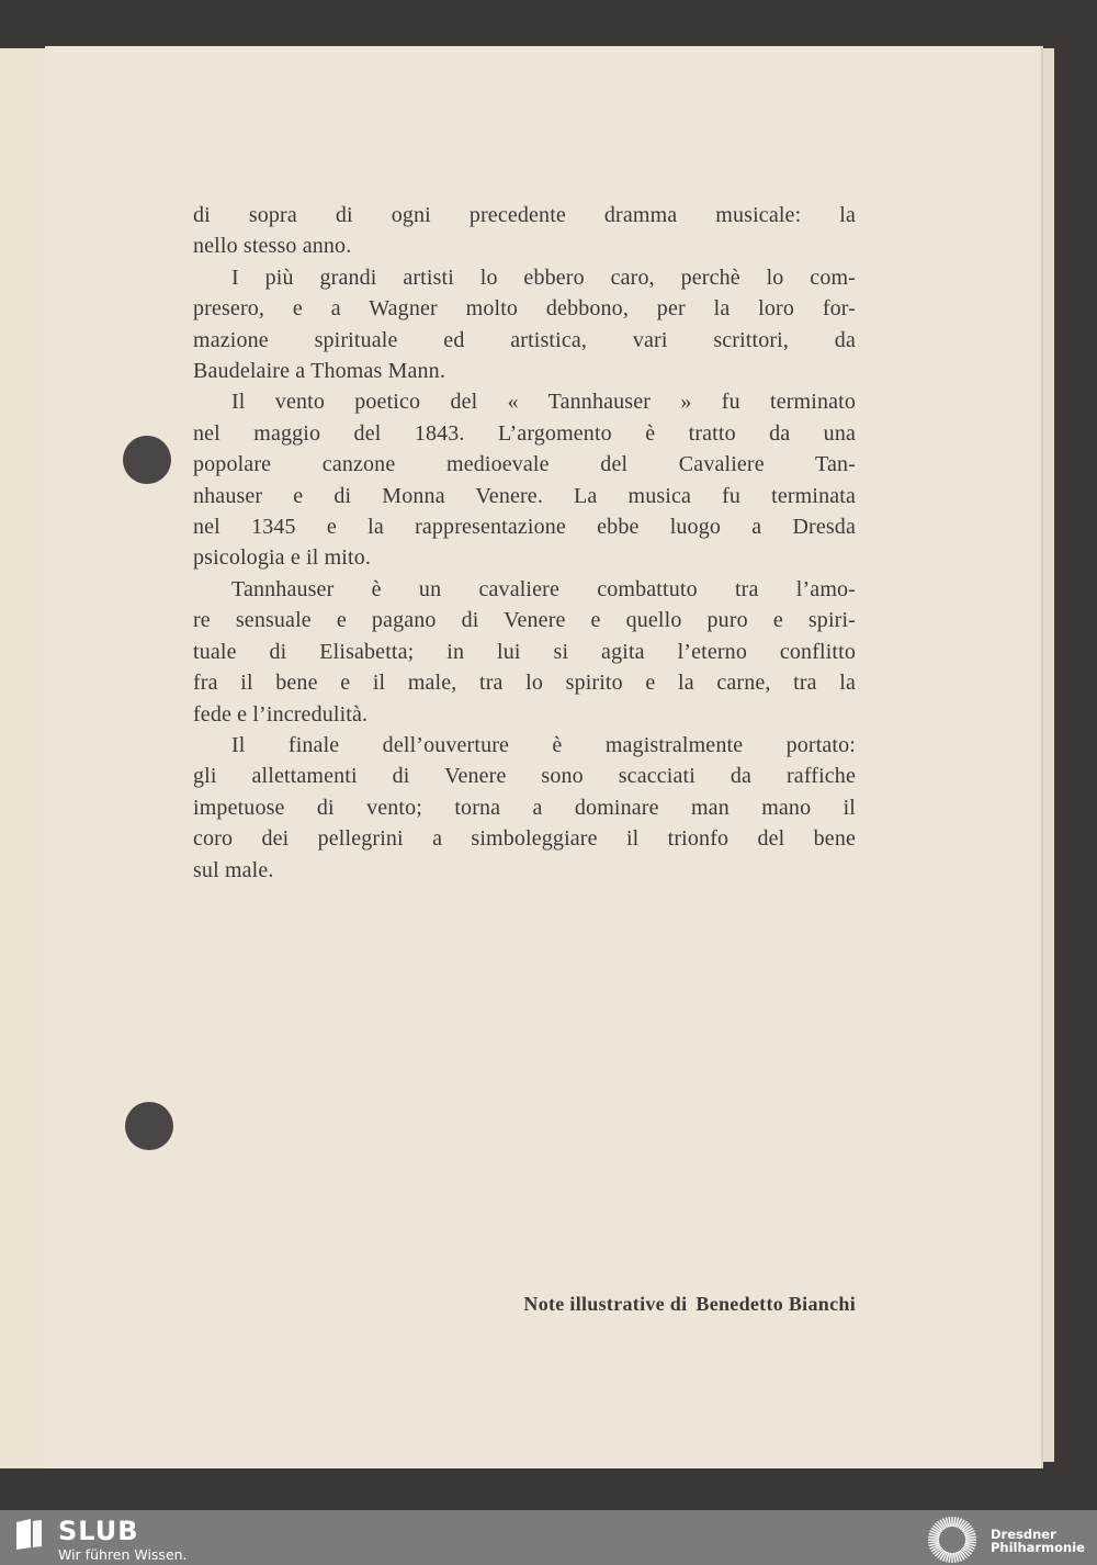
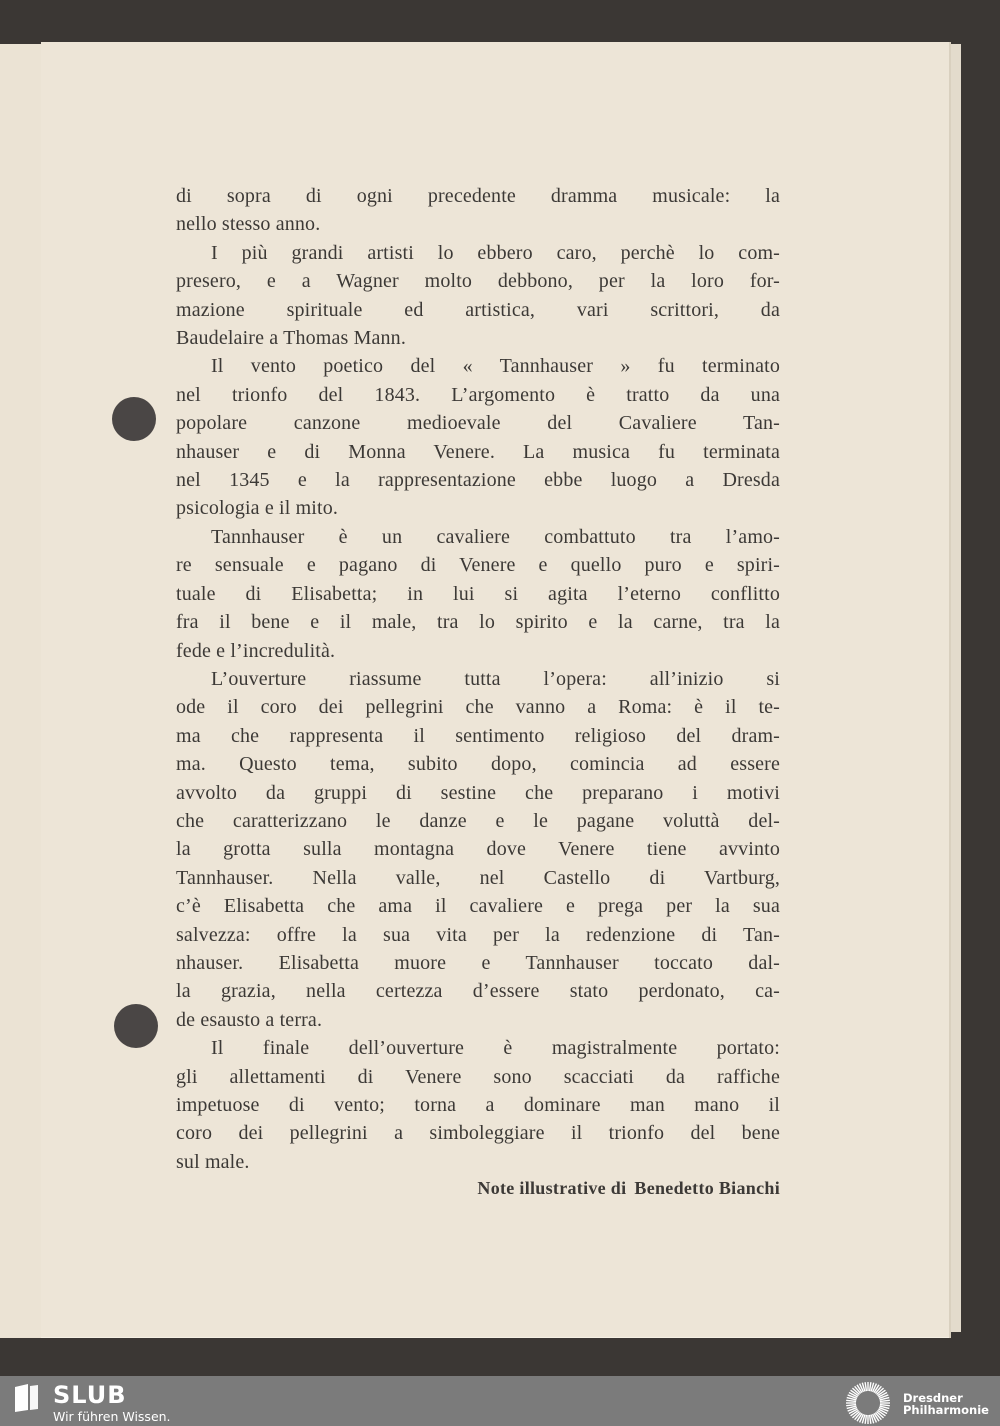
  di sopra di ogni precedente dramma musicale: la
  nello stesso anno.
  I più grandi artisti lo ebbero caro, perchè lo com-
  presero, e a Wagner molto debbono, per la loro for-
  mazione spirituale ed artistica, vari scrittori, da
  Baudelaire a Thomas Mann.
  Il vento poetico del « Tannhauser » fu terminato
- nel maggio del 1843. L’argomento è tratto da una
+ nel trionfo del 1843. L’argomento è tratto da una
  popolare canzone medioevale del Cavaliere Tan-
  nhauser e di Monna Venere. La musica fu terminata
  nel 1345 e la rappresentazione ebbe luogo a Dresda
  psicologia e il mito.
  Tannhauser è un cavaliere combattuto tra l’amo-
  re sensuale e pagano di Venere e quello puro e spiri-
  tuale di Elisabetta; in lui si agita l’eterno conflitto
  fra il bene e il male, tra lo spirito e la carne, tra la
  fede e l’incredulità.
+ L’ouverture riassume tutta l’opera: all’inizio si
+ ode il coro dei pellegrini che vanno a Roma: è il te-
+ ma che rappresenta il sentimento religioso del dram-
+ ma. Questo tema, subito dopo, comincia ad essere
+ avvolto da gruppi di sestine che preparano i motivi
+ che caratterizzano le danze e le pagane voluttà del-
+ la grotta sulla montagna dove Venere tiene avvinto
+ Tannhauser. Nella valle, nel Castello di Vartburg,
+ c’è Elisabetta che ama il cavaliere e prega per la sua
+ salvezza: offre la sua vita per la redenzione di Tan-
+ nhauser. Elisabetta muore e Tannhauser toccato dal-
+ la grazia, nella certezza d’essere stato perdonato, ca-
+ de esausto a terra.
  Il finale dell’ouverture è magistralmente portato:
  gli allettamenti di Venere sono scacciati da raffiche
  impetuose di vento; torna a dominare man mano il
  coro dei pellegrini a simboleggiare il trionfo del bene
  sul male.
  Note illustrative di Benedetto Bianchi
  SLUB
  Wir führen Wissen.
  Dresdner
  Philharmonie
